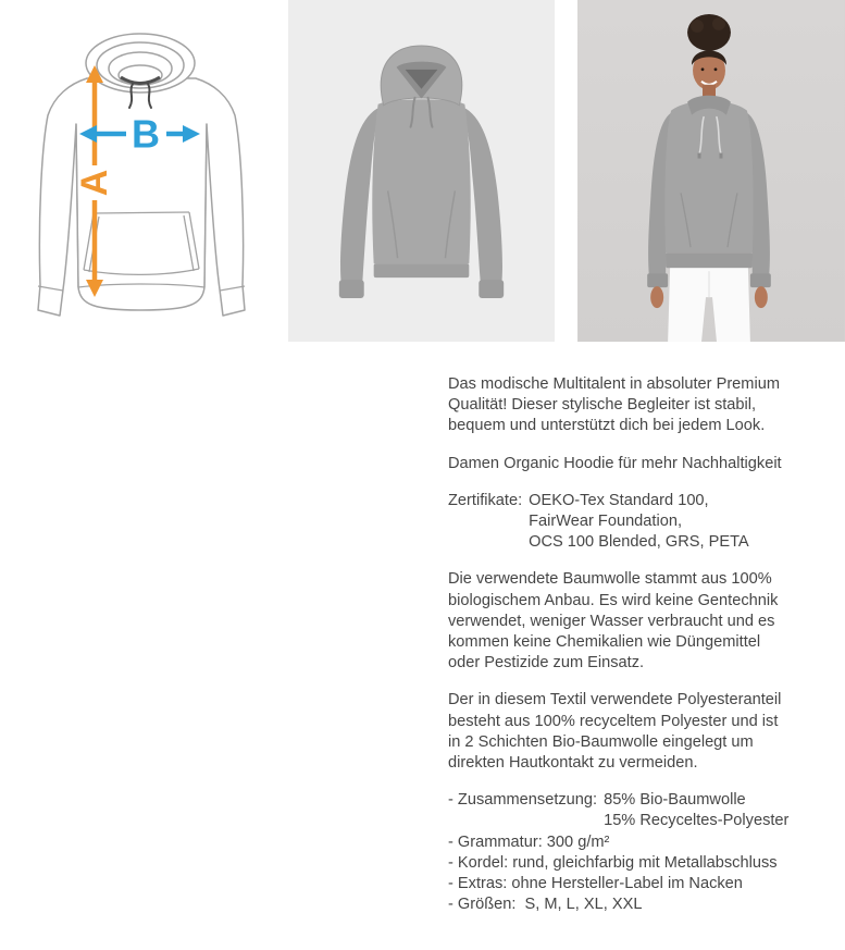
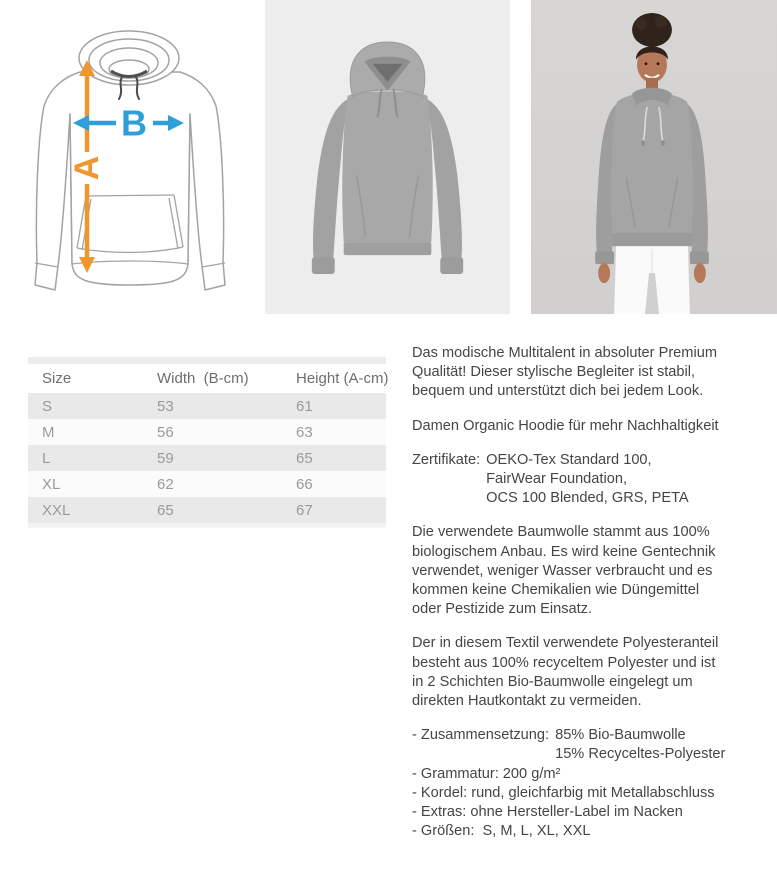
  B
+ Size	Width (B-cm)	Height (A-cm)
+ S	53	61
+ M	56	63
+ L	59	65
+ XL	62	66
+ XXL	65	67
  Das modische Multitalent in absoluter Premium
  Qualität! Dieser stylische Begleiter ist stabil,
  bequem und unterstützt dich bei jedem Look.
  Damen Organic Hoodie für mehr Nachhaltigkeit
  Zertifikate:
  OEKO-Tex Standard 100,
  FairWear Foundation,
  OCS 100 Blended, GRS, PETA
  Die verwendete Baumwolle stammt aus 100%
  biologischem Anbau. Es wird keine Gentechnik
  verwendet, weniger Wasser verbraucht und es
  kommen keine Chemikalien wie Düngemittel
  oder Pestizide zum Einsatz.
  Der in diesem Textil verwendete Polyesteranteil
  besteht aus 100% recyceltem Polyester und ist
  in 2 Schichten Bio-Baumwolle eingelegt um
  direkten Hautkontakt zu vermeiden.
  - Zusammensetzung:
  85% Bio-Baumwolle
  15% Recyceltes-Polyester
- - Grammatur: 300 g/m²
+ - Grammatur: 200 g/m²
  - Kordel: rund, gleichfarbig mit Metallabschluss
  - Extras: ohne Hersteller-Label im Nacken
  - Größen: S, M, L, XL, XXL
